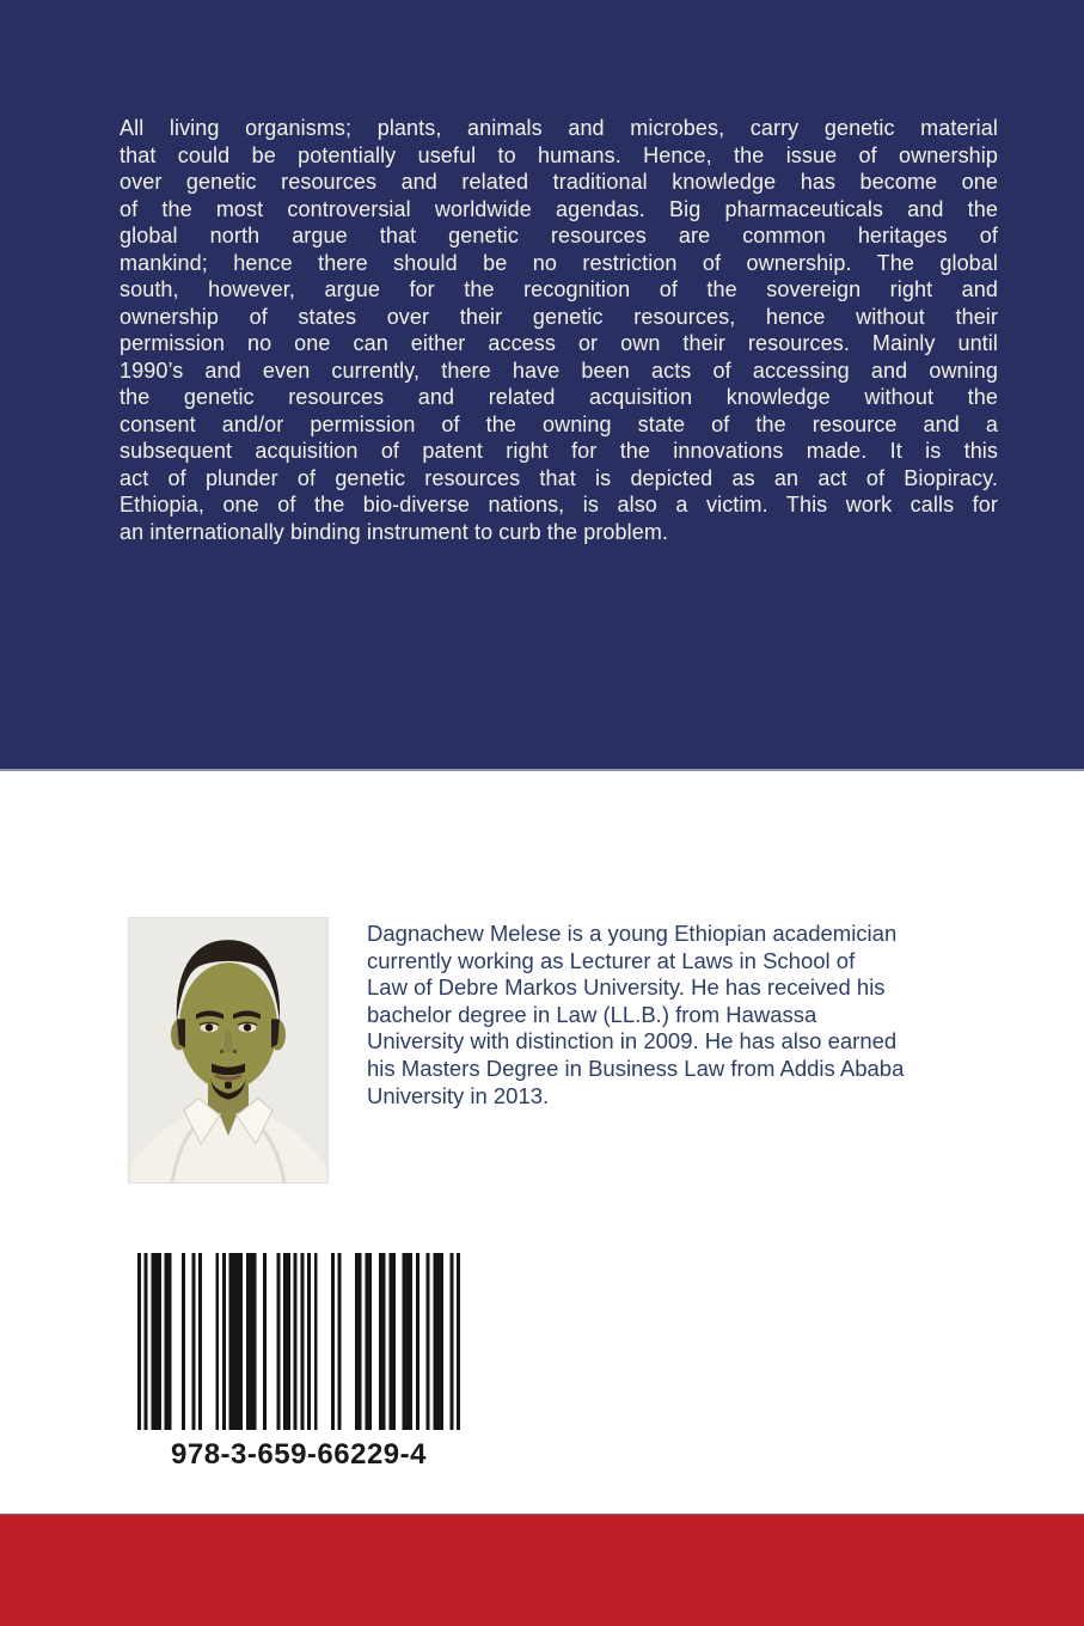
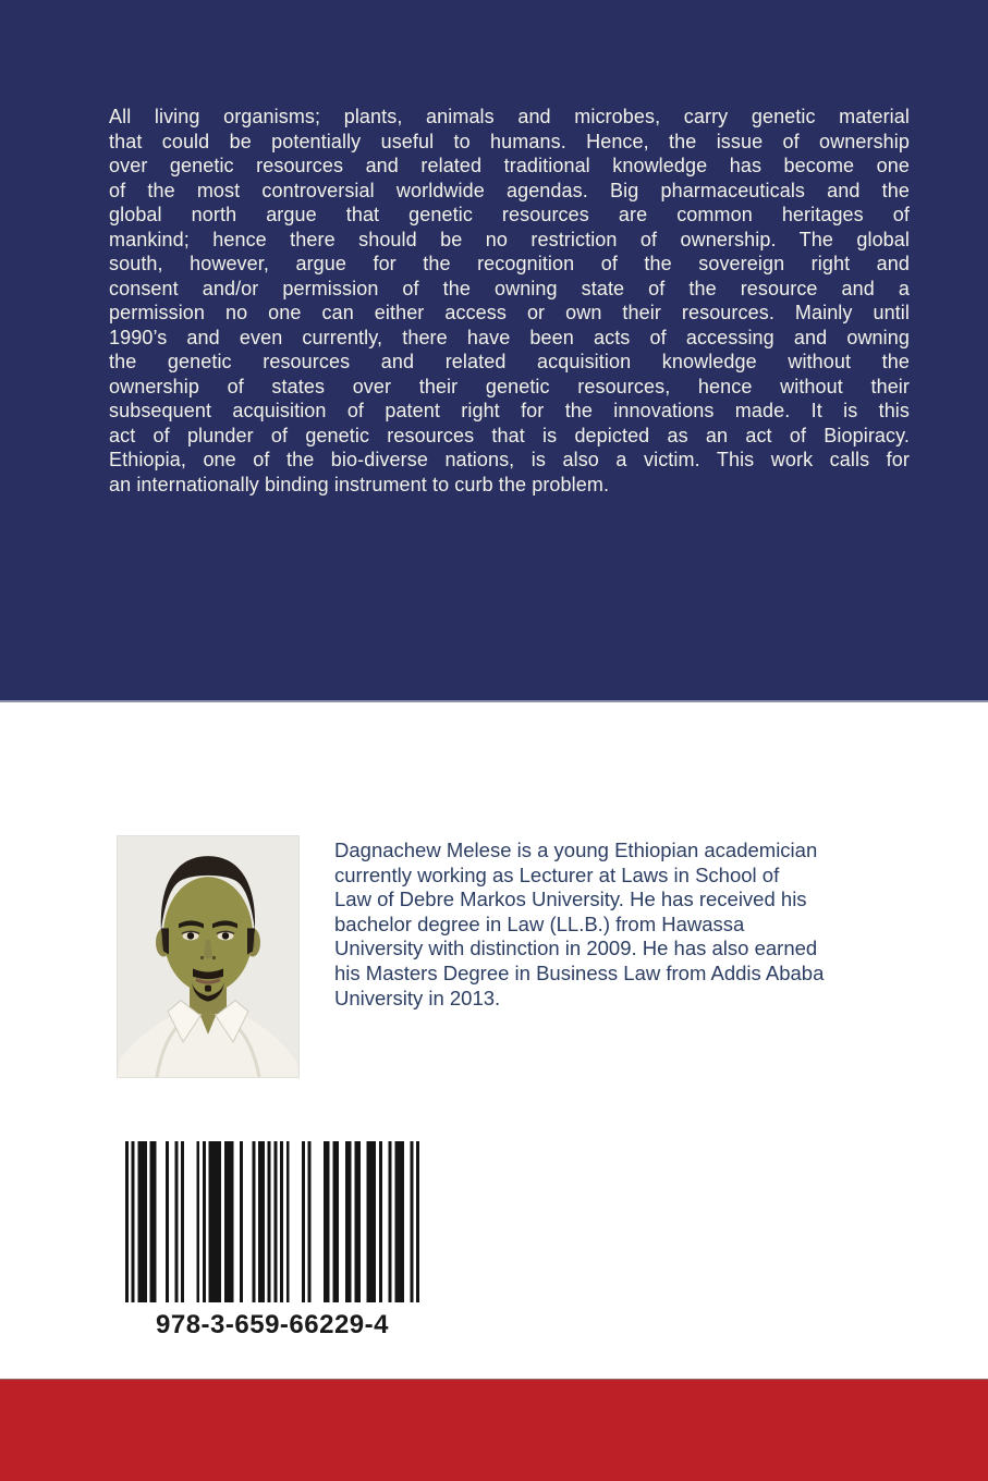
  All living organisms; plants, animals and microbes, carry genetic material
  that could be potentially useful to humans. Hence, the issue of ownership
  over genetic resources and related traditional knowledge has become one
  of the most controversial worldwide agendas. Big pharmaceuticals and the
  global north argue that genetic resources are common heritages of
  mankind; hence there should be no restriction of ownership. The global
  south, however, argue for the recognition of the sovereign right and
- ownership of states over their genetic resources, hence without their
+ consent and/or permission of the owning state of the resource and a
  permission no one can either access or own their resources. Mainly until
  1990’s and even currently, there have been acts of accessing and owning
  the genetic resources and related acquisition knowledge without the
- consent and/or permission of the owning state of the resource and a
+ ownership of states over their genetic resources, hence without their
  subsequent acquisition of patent right for the innovations made. It is this
  act of plunder of genetic resources that is depicted as an act of Biopiracy.
  Ethiopia, one of the bio-diverse nations, is also a victim. This work calls for
  an internationally binding instrument to curb the problem.
  Dagnachew Melese is a young Ethiopian academician
  currently working as Lecturer at Laws in School of
  Law of Debre Markos University. He has received his
  bachelor degree in Law (LL.B.) from Hawassa
  University with distinction in 2009. He has also earned
  his Masters Degree in Business Law from Addis Ababa
  University in 2013.
  978-3-659-66229-4
